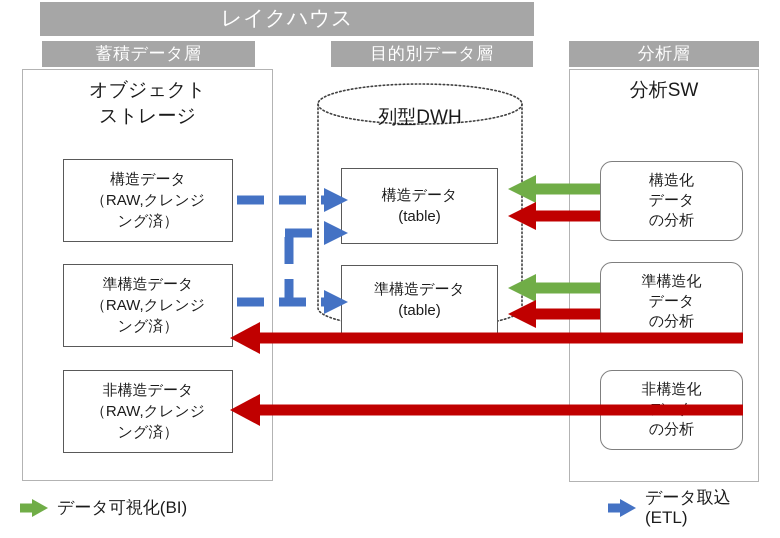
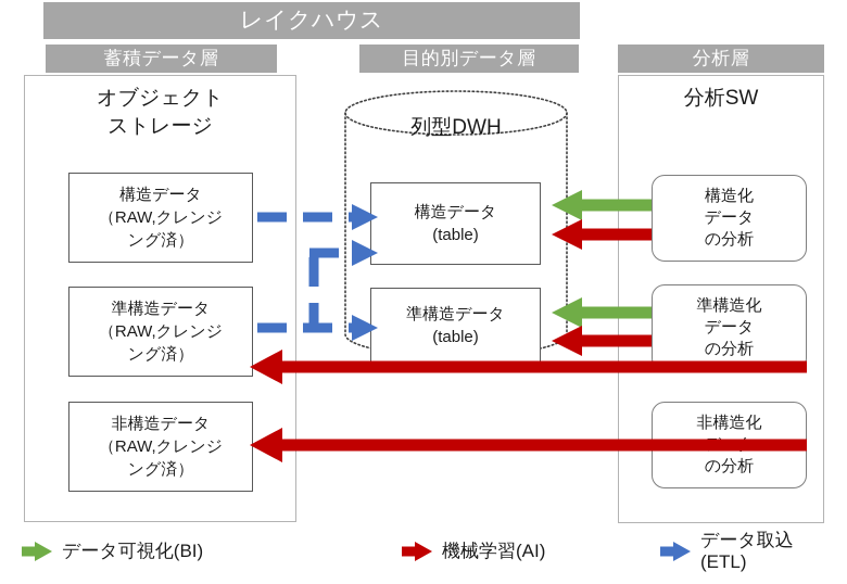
  レイクハウス
  蓄積データ層
  目的別データ層
  分析層
  オブジェクト
  ストレージ
  構造データ
  （RAW,クレンジ
  ング済）
  準構造データ
  （RAW,クレンジ
  ング済）
  非構造データ
  （RAW,クレンジ
  ング済）
  列型DWH
  構造データ
  (table)
  準構造データ
  (table)
  分析SW
  構造化
  データ
  の分析
  準構造化
  データ
  の分析
  非構造化
  の分析
  データ可視化(BI)
+ 機械学習(AI)
  データ取込
  (ETL)
